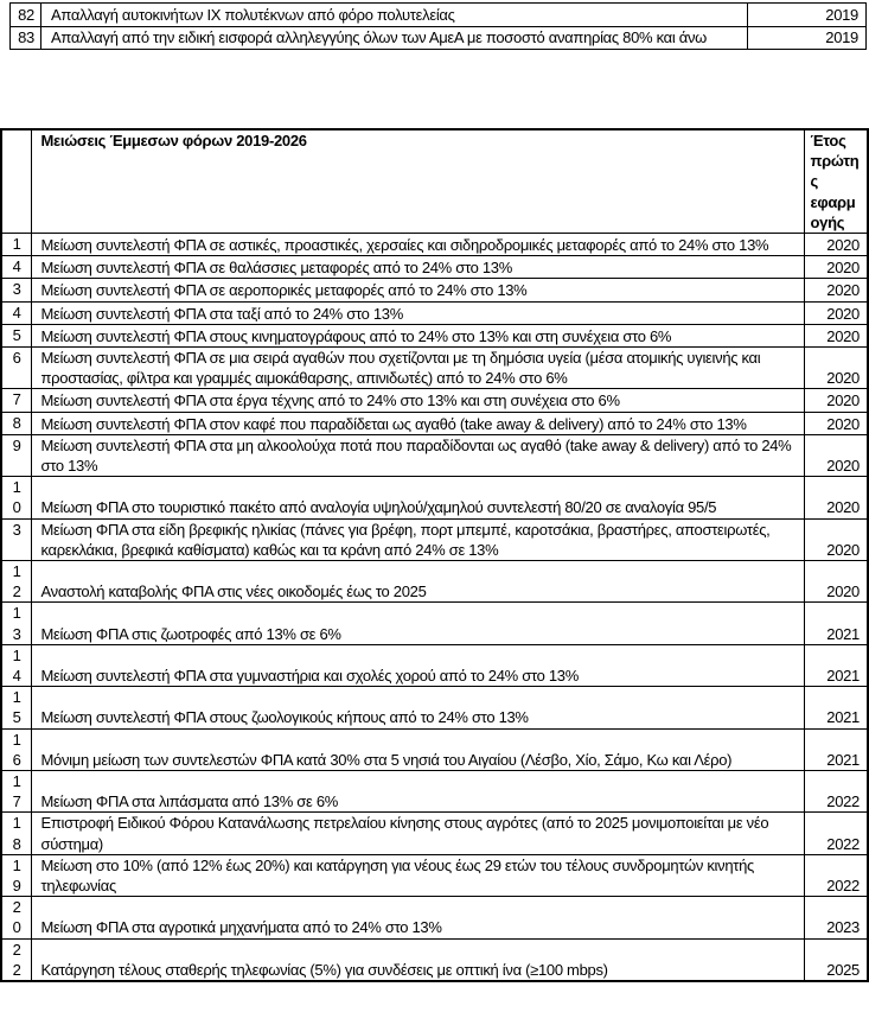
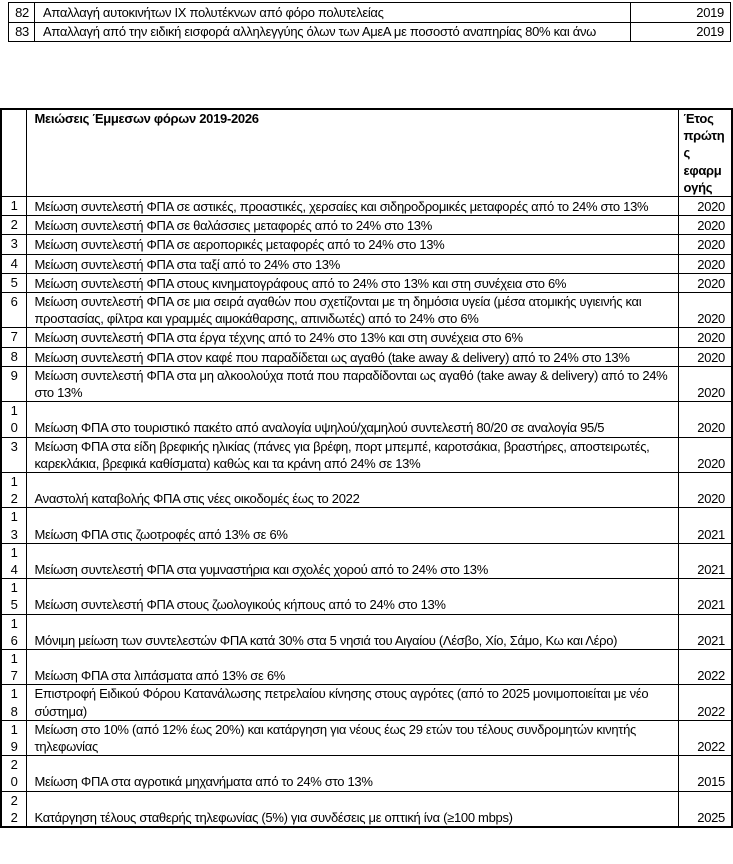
  82	Απαλλαγή αυτοκινήτων ΙΧ πολυτέκνων από φόρο πολυτελείας	2019
  83	Απαλλαγή από την ειδική εισφορά αλληλεγγύης όλων των ΑμεΑ με ποσοστό αναπηρίας 80% και άνω	2019
  	Μειώσεις Έμμεσων φόρων 2019-2026	Έτος πρώτης εφαρμογής
  1	Μείωση συντελεστή ΦΠΑ σε αστικές, προαστικές, χερσαίες και σιδηροδρομικές μεταφορές από το 24% στο 13%	2020
- 4	Μείωση συντελεστή ΦΠΑ σε θαλάσσιες μεταφορές από το 24% στο 13%	2020
+ 2	Μείωση συντελεστή ΦΠΑ σε θαλάσσιες μεταφορές από το 24% στο 13%	2020
  3	Μείωση συντελεστή ΦΠΑ σε αεροπορικές μεταφορές από το 24% στο 13%	2020
  4	Μείωση συντελεστή ΦΠΑ στα ταξί από το 24% στο 13%	2020
  5	Μείωση συντελεστή ΦΠΑ στους κινηματογράφους από το 24% στο 13% και στη συνέχεια στο 6%	2020
  6	Μείωση συντελεστή ΦΠΑ σε μια σειρά αγαθών που σχετίζονται με τη δημόσια υγεία (μέσα ατομικής υγιεινής και προστασίας, φίλτρα και γραμμές αιμοκάθαρσης, απινιδωτές) από το 24% στο 6%	2020
  7	Μείωση συντελεστή ΦΠΑ στα έργα τέχνης από το 24% στο 13% και στη συνέχεια στο 6%	2020
  8	Μείωση συντελεστή ΦΠΑ στον καφέ που παραδίδεται ως αγαθό (take away & delivery) από το 24% στο 13%	2020
  9	Μείωση συντελεστή ΦΠΑ στα μη αλκοολούχα ποτά που παραδίδονται ως αγαθό (take away & delivery) από το 24% στο 13%	2020
  10	Μείωση ΦΠΑ στο τουριστικό πακέτο από αναλογία υψηλού/χαμηλού συντελεστή 80/20 σε αναλογία 95/5	2020
  3	Μείωση ΦΠΑ στα είδη βρεφικής ηλικίας (πάνες για βρέφη, πορτ μπεμπέ, καροτσάκια, βραστήρες, αποστειρωτές, καρεκλάκια, βρεφικά καθίσματα) καθώς και τα κράνη από 24% σε 13%	2020
- 12	Αναστολή καταβολής ΦΠΑ στις νέες οικοδομές έως το 2025	2020
+ 12	Αναστολή καταβολής ΦΠΑ στις νέες οικοδομές έως το 2022	2020
  13	Μείωση ΦΠΑ στις ζωοτροφές από 13% σε 6%	2021
  14	Μείωση συντελεστή ΦΠΑ στα γυμναστήρια και σχολές χορού από το 24% στο 13%	2021
  15	Μείωση συντελεστή ΦΠΑ στους ζωολογικούς κήπους από το 24% στο 13%	2021
  16	Μόνιμη μείωση των συντελεστών ΦΠΑ κατά 30% στα 5 νησιά του Αιγαίου (Λέσβο, Χίο, Σάμο, Κω και Λέρο)	2021
  17	Μείωση ΦΠΑ στα λιπάσματα από 13% σε 6%	2022
  18	Επιστροφή Ειδικού Φόρου Κατανάλωσης πετρελαίου κίνησης στους αγρότες (από το 2025 μονιμοποιείται με νέο σύστημα)	2022
  19	Μείωση στο 10% (από 12% έως 20%) και κατάργηση για νέους έως 29 ετών του τέλους συνδρομητών κινητής τηλεφωνίας	2022
- 20	Μείωση ΦΠΑ στα αγροτικά μηχανήματα από το 24% στο 13%	2023
+ 20	Μείωση ΦΠΑ στα αγροτικά μηχανήματα από το 24% στο 13%	2015
  22	Κατάργηση τέλους σταθερής τηλεφωνίας (5%) για συνδέσεις με οπτική ίνα (≥100 mbps)	2025
